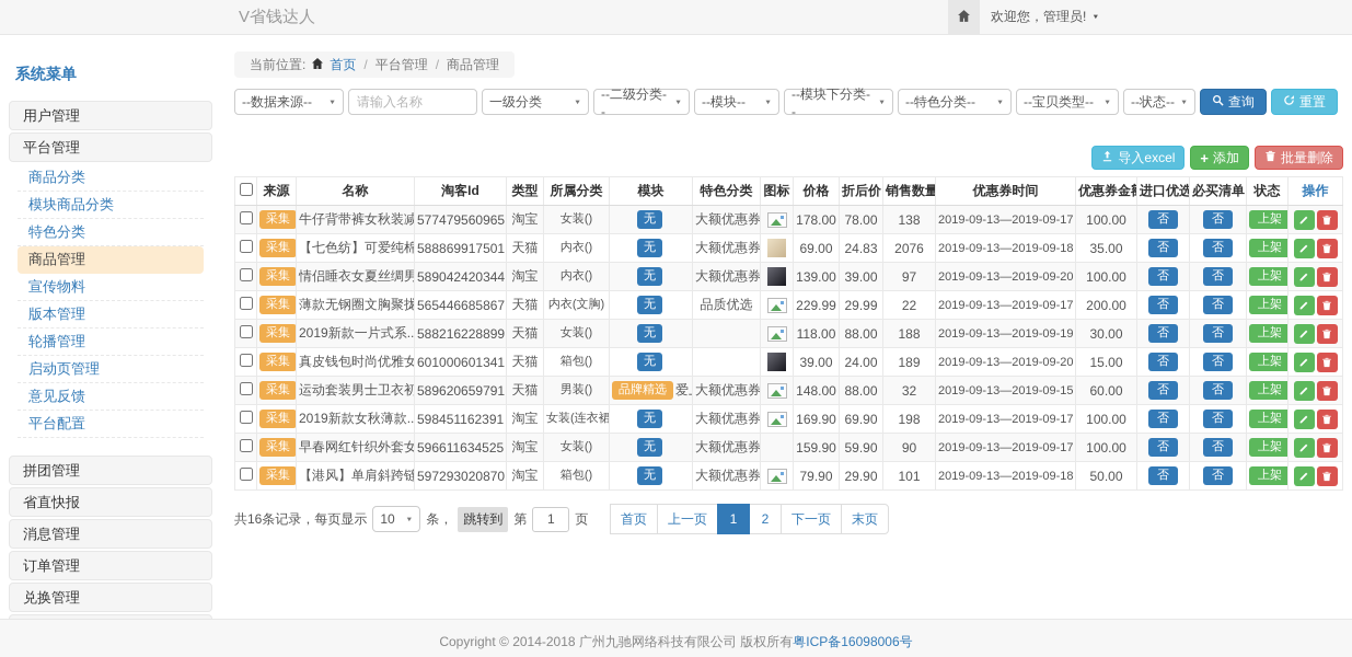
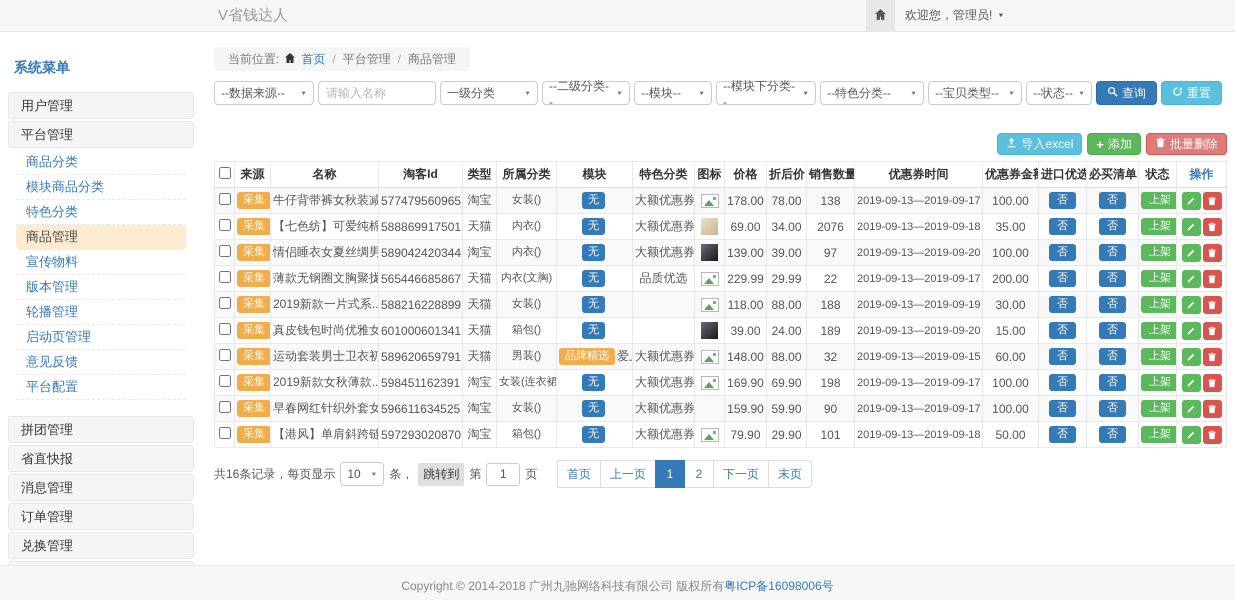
  V省钱达人
  欢迎您，管理员!
  系统菜单
  用户管理
  平台管理
  商品分类
  模块商品分类
  特色分类
  商品管理
  宣传物料
  版本管理
  轮播管理
  启动页管理
  意见反馈
  平台配置
  拼团管理
  省直快报
  消息管理
  订单管理
  兑换管理
  当前位置:
  首页
  /
  平台管理
  /
  商品管理
  --数据来源--
  请输入名称
  一级分类
  --二级分类--
  --模块--
  --模块下分类--
  --特色分类--
  --宝贝类型--
  --状态--
  查询
  重置
  导入excel
  +
  添加
  批量删除
  		来源	名称	淘客Id	类型	所属分类	模块	特色分类	图标	价格	折后价	销售数量	优惠券时间	优惠券金	进口优选	必买清单	状态	操作
  	采集	牛仔背带裤女秋装减	577479560965	淘宝	女装()	无	大额优惠券		178.00	78.00	138	2019-09-13—2019-09-17	100.00	否	否	上架
- 	采集	【七色纺】可爱纯棉	588869917501	天猫	内衣()	无	大额优惠券		69.00	24.83	2076	2019-09-13—2019-09-18	35.00	否	否	上架
+ 	采集	【七色纺】可爱纯棉	588869917501	天猫	内衣()	无	大额优惠券		69.00	34.00	2076	2019-09-13—2019-09-18	35.00	否	否	上架
  	采集	情侣睡衣女夏丝绸男	589042420344	淘宝	内衣()	无	大额优惠券		139.00	39.00	97	2019-09-13—2019-09-20	100.00	否	否	上架
  	采集	薄款无钢圈文胸聚拢	565446685867	天猫	内衣(文胸)	无	品质优选		229.99	29.99	22	2019-09-13—2019-09-17	200.00	否	否	上架
  	采集	2019新款一片式系..	588216228899	天猫	女装()	无			118.00	88.00	188	2019-09-13—2019-09-19	30.00	否	否	上架
  	采集	真皮钱包时尚优雅女	601000601341	天猫	箱包()	无			39.00	24.00	189	2019-09-13—2019-09-20	15.00	否	否	上架
  	采集	运动套装男士卫衣初	589620659791	天猫	男装()	品牌精选 爱	大额优惠券		148.00	88.00	32	2019-09-13—2019-09-15	60.00	否	否	上架
  	采集	2019新款女秋薄款..	598451162391	淘宝	女装(连衣裙	无	大额优惠券		169.90	69.90	198	2019-09-13—2019-09-17	100.00	否	否	上架
  	采集	早春网红针织外套女	596611634525	淘宝	女装()	无	大额优惠券		159.90	59.90	90	2019-09-13—2019-09-17	100.00	否	否	上架
  	采集	【港风】单肩斜跨链	597293020870	淘宝	箱包()	无	大额优惠券		79.90	29.90	101	2019-09-13—2019-09-18	50.00	否	否	上架
  共16条记录，每页显示
  10
  条，
  跳转到
  第
  1
  页
  首页
  上一页
  1
  2
  下一页
  末页
  Copyright © 2014-2018 广州九驰网络科技有限公司 版权所有粤ICP备16098006号
